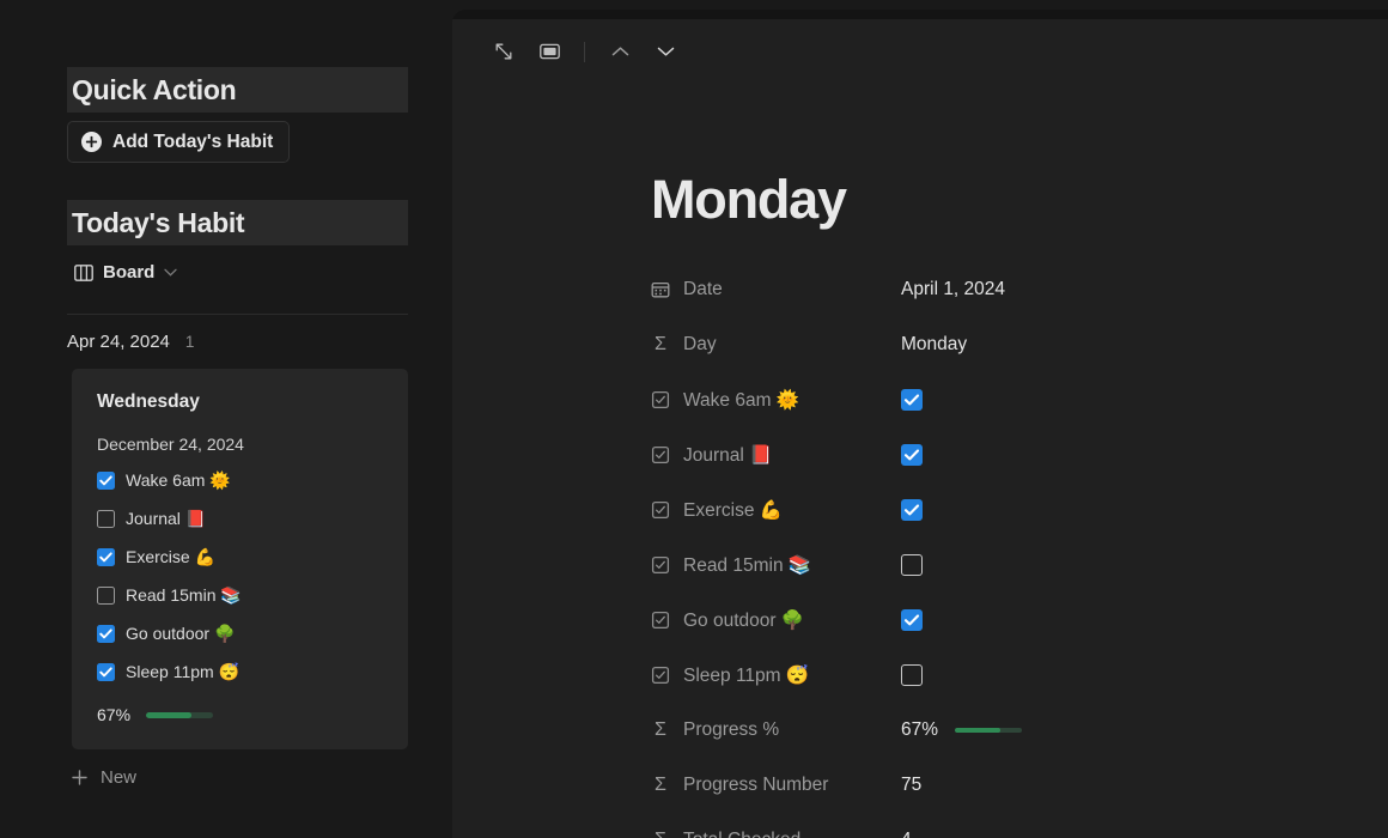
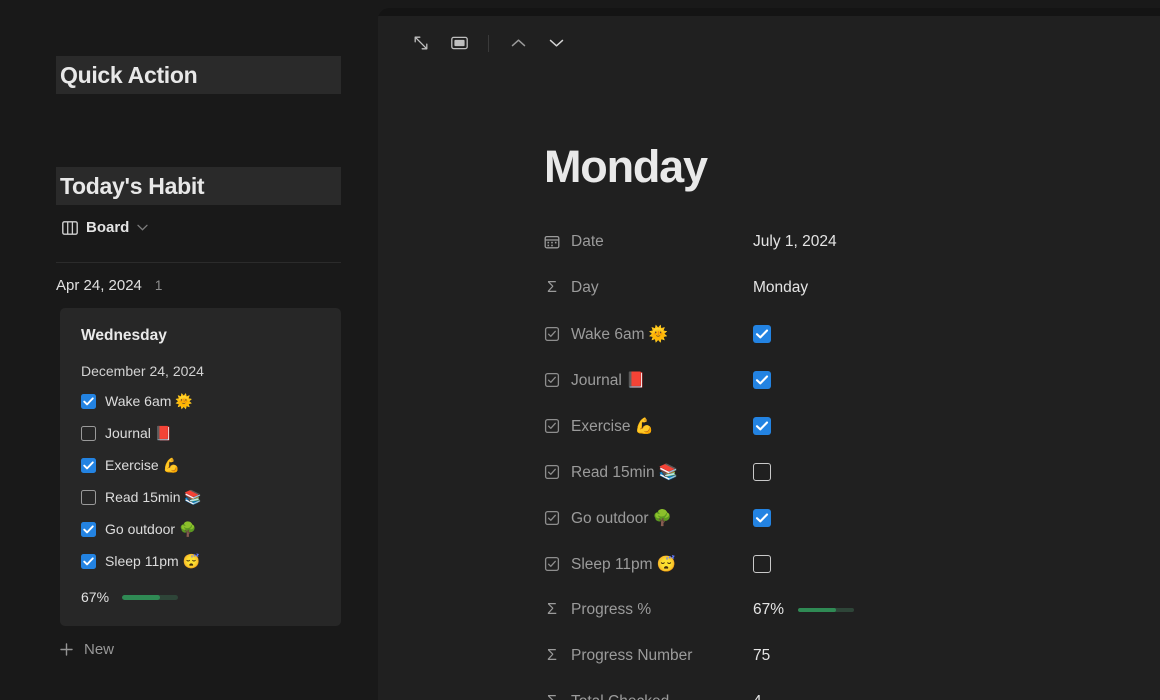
  Quick Action
- Add Today's Habit
  Today's Habit
  Board
  Apr 24, 2024
  1
  Wednesday
  December 24, 2024
  Wake 6am 🌞
  Journal 📕
  Exercise 💪
  Read 15min 📚
  Go outdoor 🌳
  Sleep 11pm 😴
  67%
  New
  Monday
  Date
- April 1, 2024
+ July 1, 2024
  Σ
  Day
  Monday
  Wake 6am 🌞
  Journal 📕
  Exercise 💪
  Read 15min 📚
  Go outdoor 🌳
  Sleep 11pm 😴
  Σ
  Progress %
  67%
  Σ
  Progress Number
  75
